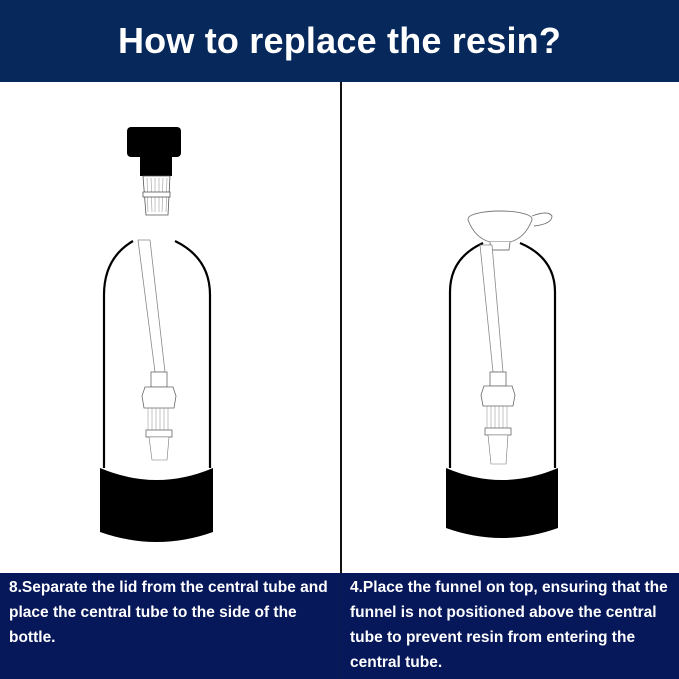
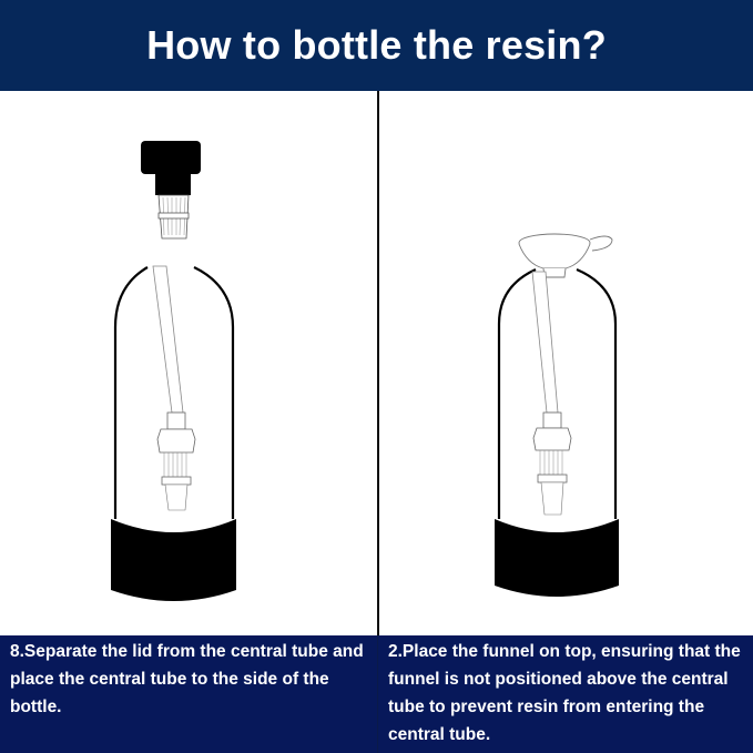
- How to replace the resin?
+ How to bottle the resin?
  8.Separate the lid from the central tube and place the central tube to the side of the bottle.
- 4.Place the funnel on top, ensuring that the funnel is not positioned above the central tube to prevent resin from entering the central tube.
+ 2.Place the funnel on top, ensuring that the funnel is not positioned above the central tube to prevent resin from entering the central tube.
